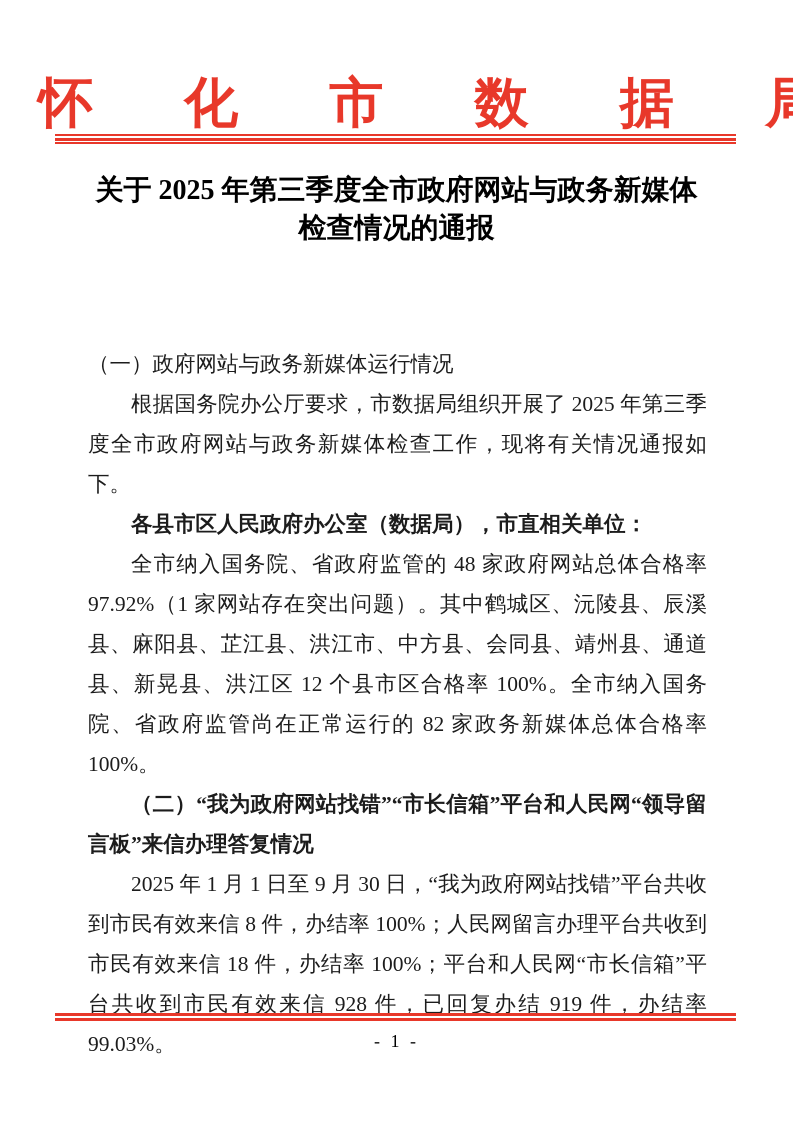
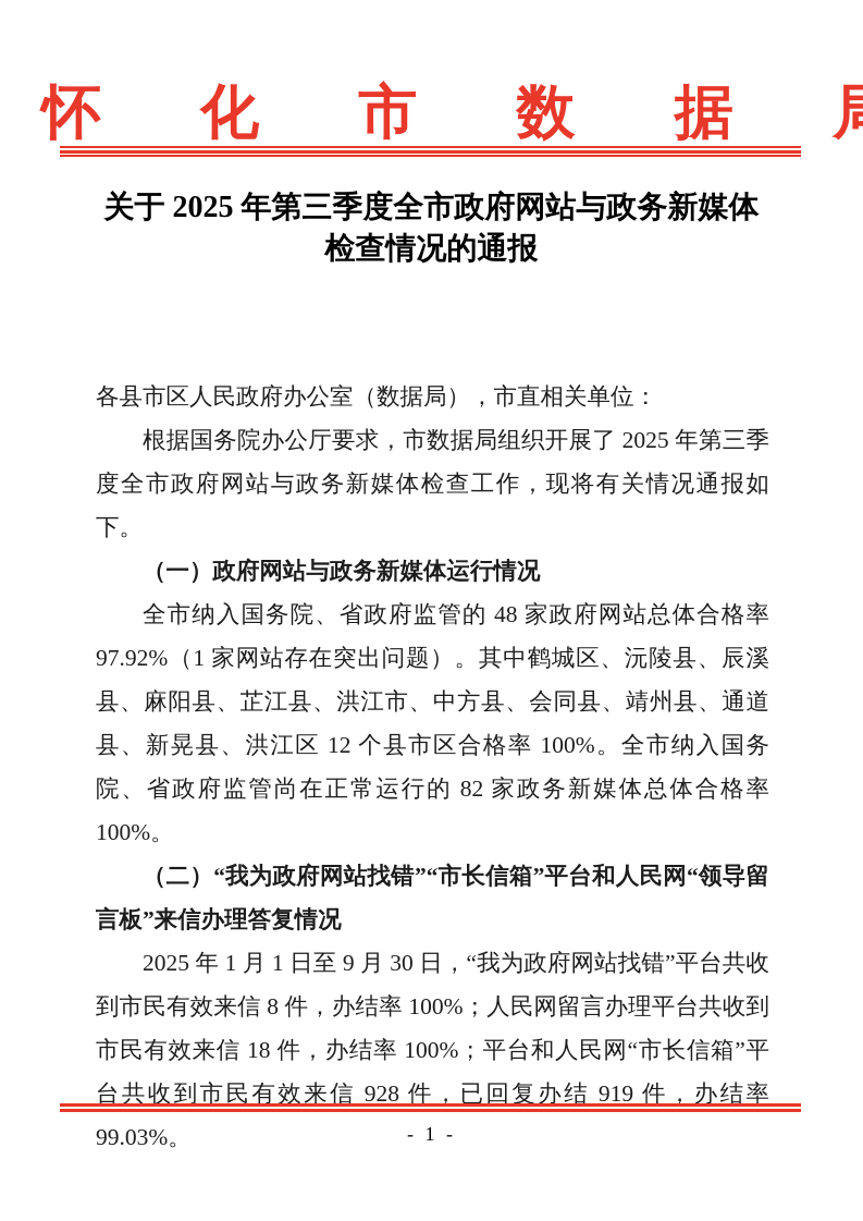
  怀 化 市 数 据
  关于 2025 年第三季度全市政府网站与政务新媒体
  检查情况的通报
- （一）政府网站与政务新媒体运行情况
+ 各县市区人民政府办公室（数据局），市直相关单位：
  根据国务院办公厅要求，市数据局组织开展了 2025 年第三季度全市政府网站与政务新媒体检查工作，现将有关情况通报如下。
- 各县市区人民政府办公室（数据局），市直相关单位：
+ （一）政府网站与政务新媒体运行情况
  全市纳入国务院、省政府监管的 48 家政府网站总体合格率 97.92%（1 家网站存在突出问题）。其中鹤城区、沅陵县、辰溪县、麻阳县、芷江县、洪江市、中方县、会同县、靖州县、通道县、新晃县、洪江区 12 个县市区合格率 100%。全市纳入国务院、省政府监管尚在正常运行的 82 家政务新媒体总体合格率 100%。
  （二）“我为政府网站找错”“市长信箱”平台和人民网“领导留言板”来信办理答复情况
  2025 年 1 月 1 日至 9 月 30 日，“我为政府网站找错”平台共收到市民有效来信 8 件，办结率 100%；人民网留言办理平台共收到市民有效来信 18 件，办结率 100%；平台和人民网“市长信箱”平台共收到市民有效来信 928 件，已回复办结 919 件，办结率 99.03%。
  - 1 -
